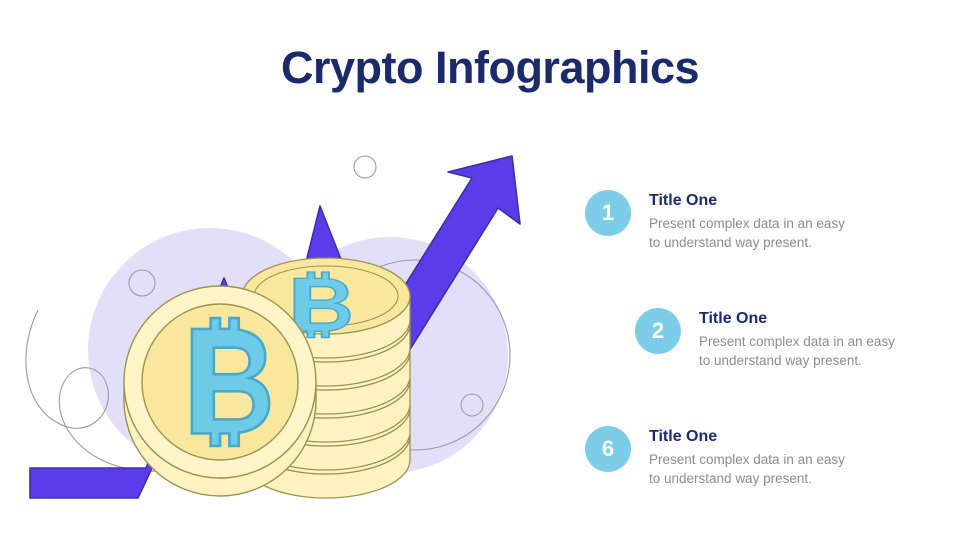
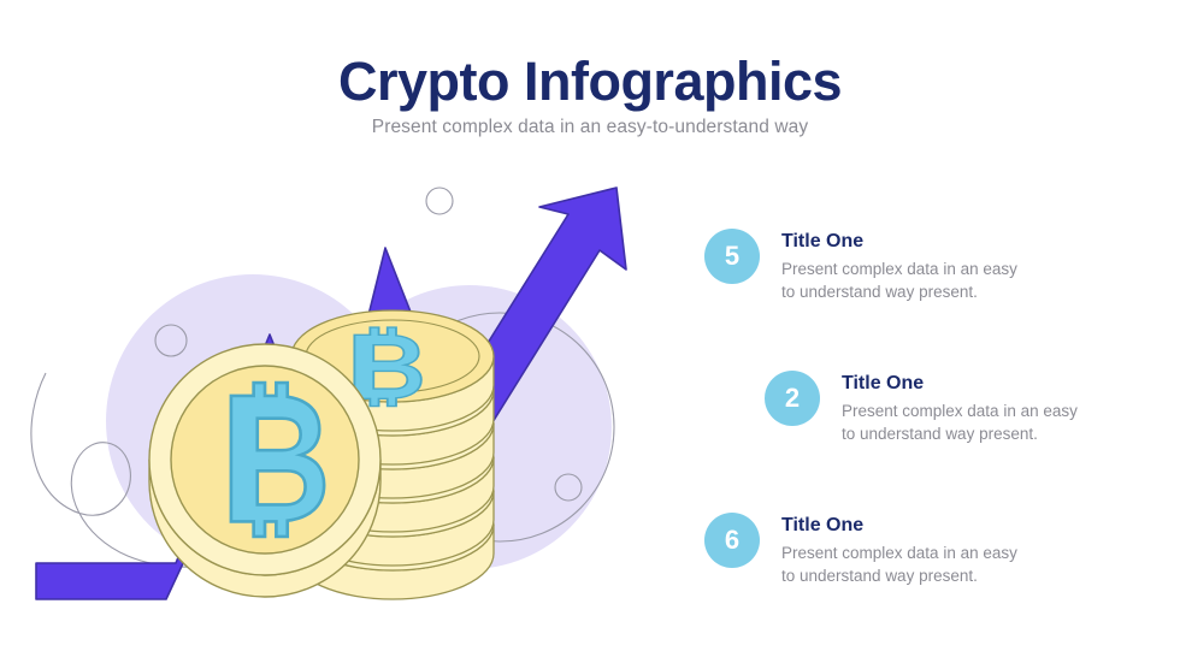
  Crypto Infographics
+ Present complex data in an easy-to-understand way
- 1
+ 5
  Title One
  Present complex data in an easy
  to understand way present.
  2
  Title One
  Present complex data in an easy
  to understand way present.
  6
  Title One
  Present complex data in an easy
  to understand way present.
